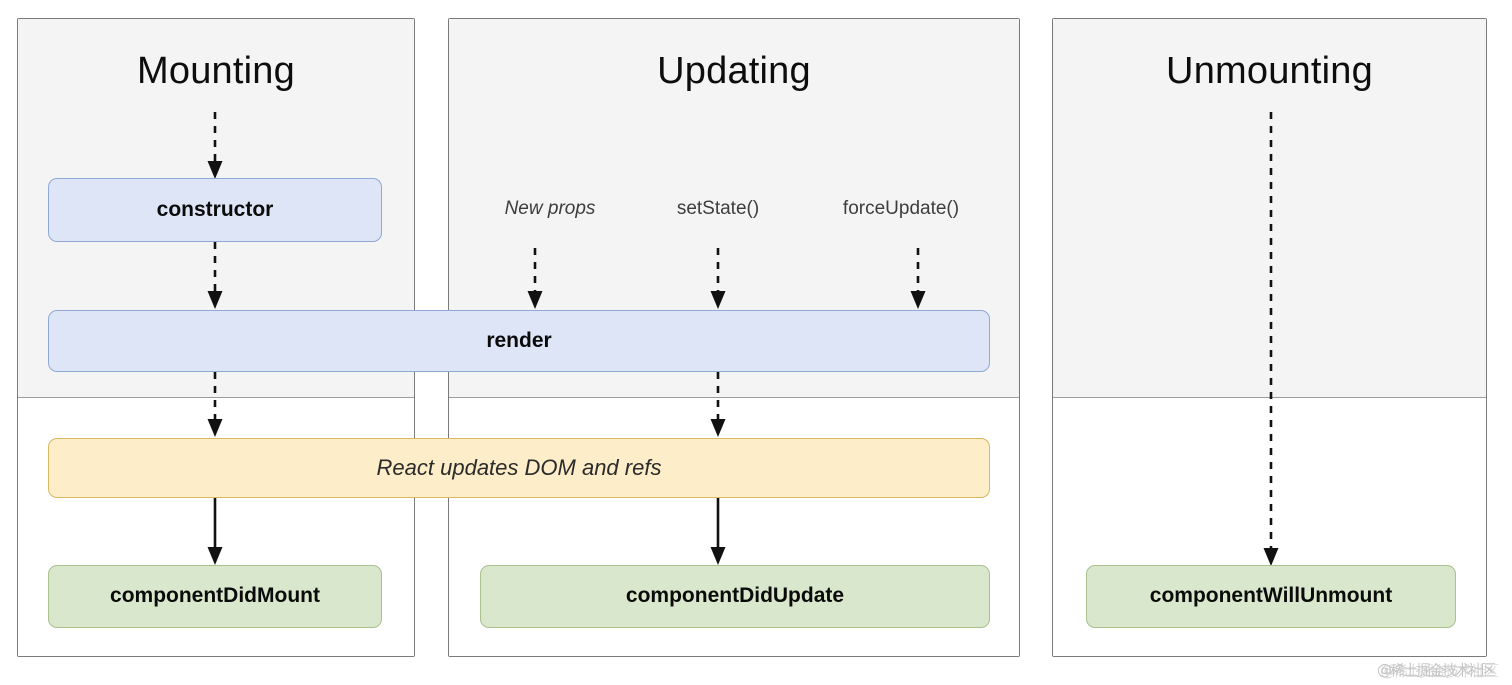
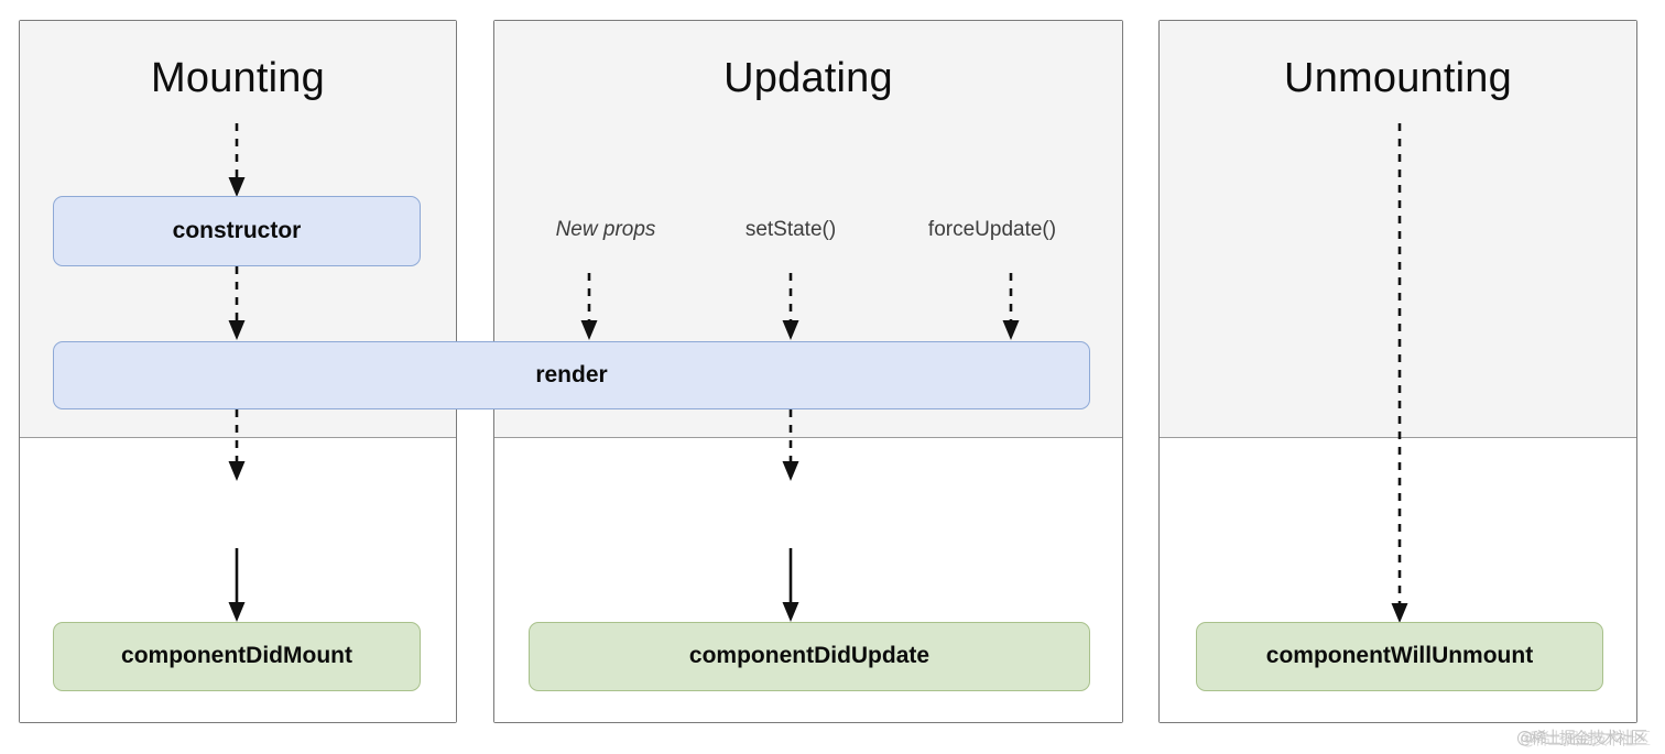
  Mounting
  Updating
  Unmounting
  New props
  setState()
  forceUpdate()
  constructor
  render
- React updates DOM and refs
  componentDidMount
  componentDidUpdate
  componentWillUnmount
  @稀土掘金技术社区
